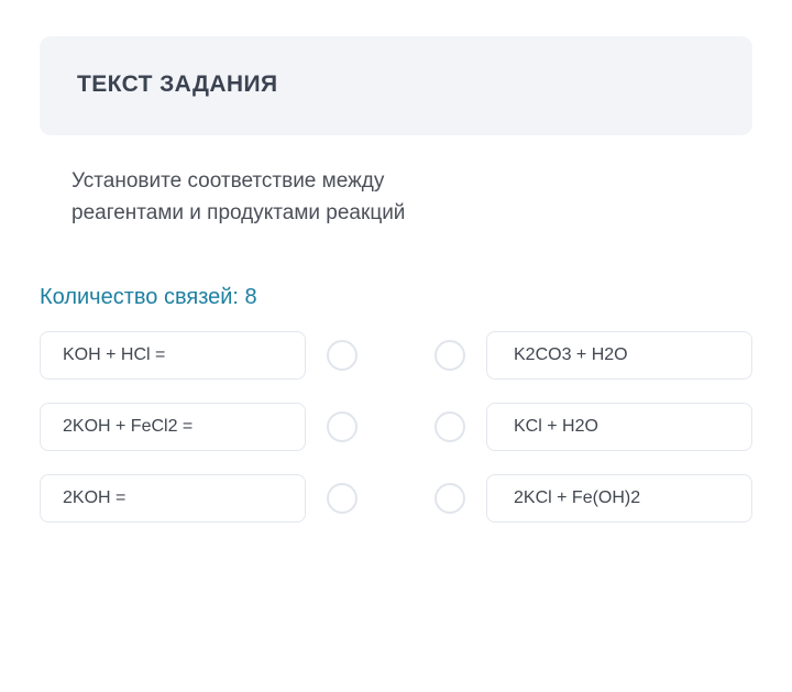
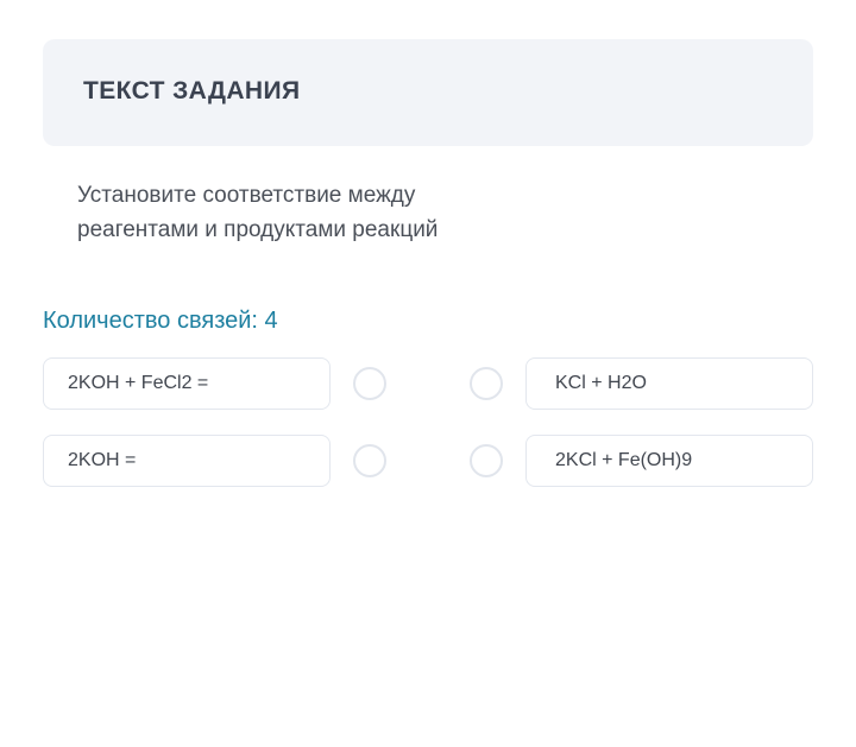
  ТЕКСТ ЗАДАНИЯ
  Установите соответствие между
  реагентами и продуктами реакций
- Количество связей: 8
+ Количество связей: 4
- KOH + HCl =
- K2CO3 + H2O
  2KOH + FeCl2 =
  KCl + H2O
  2KOH =
- 2KCl + Fe(OH)2
+ 2KCl + Fe(OH)9
